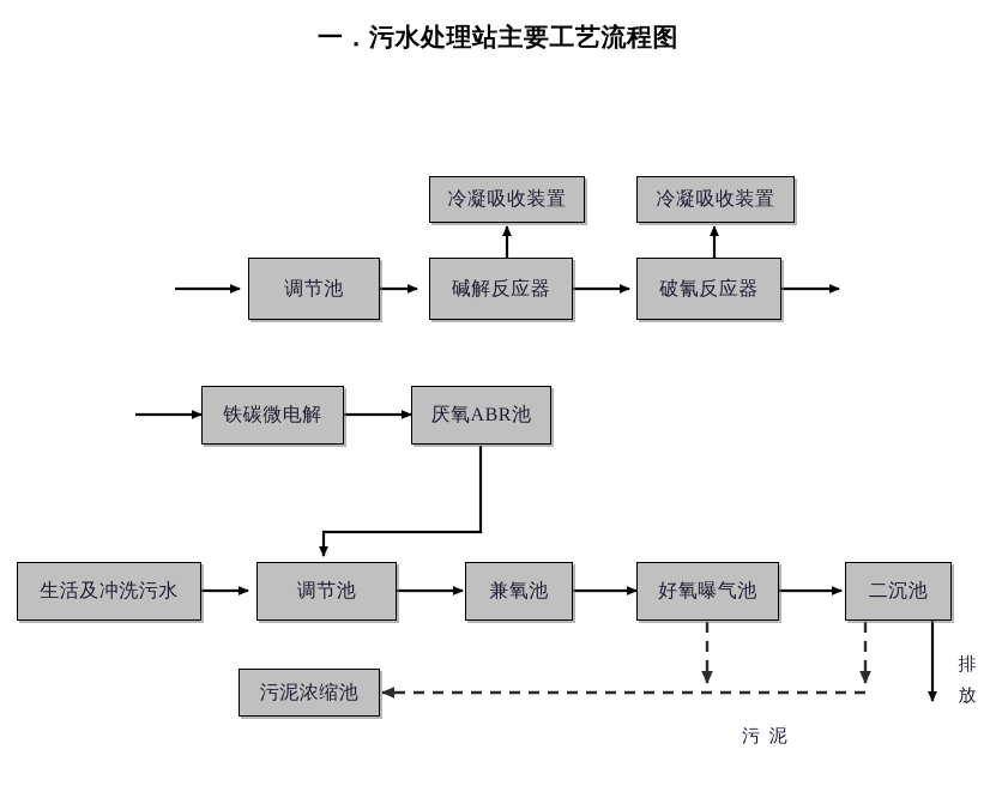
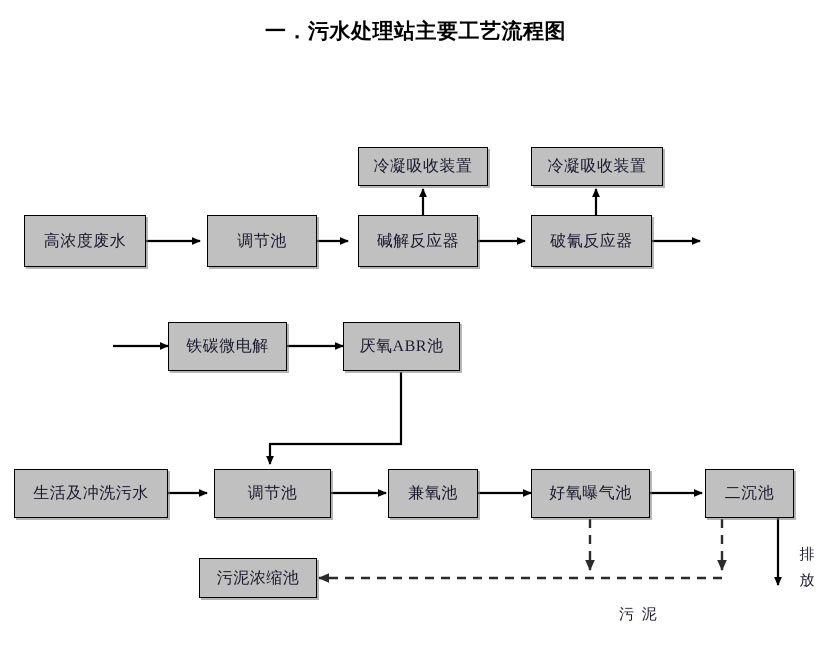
  一．污水处理站主要工艺流程图
+ 高浓度废水
  调节池
  碱解反应器
  破氰反应器
  冷凝吸收装置
  冷凝吸收装置
  铁碳微电解
  厌氧ABR池
  生活及冲洗污水
  调节池
  兼氧池
  好氧曝气池
  二沉池
  污泥浓缩池
  污 泥
  排
  放
